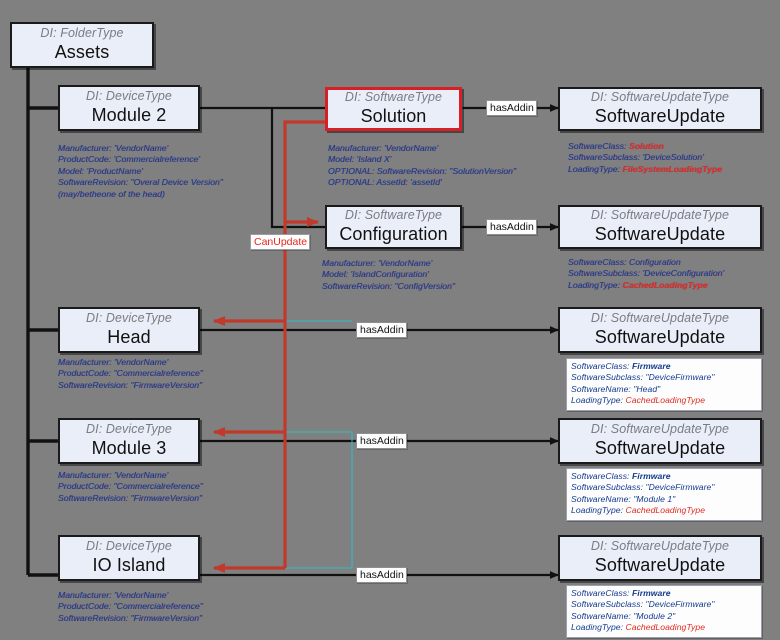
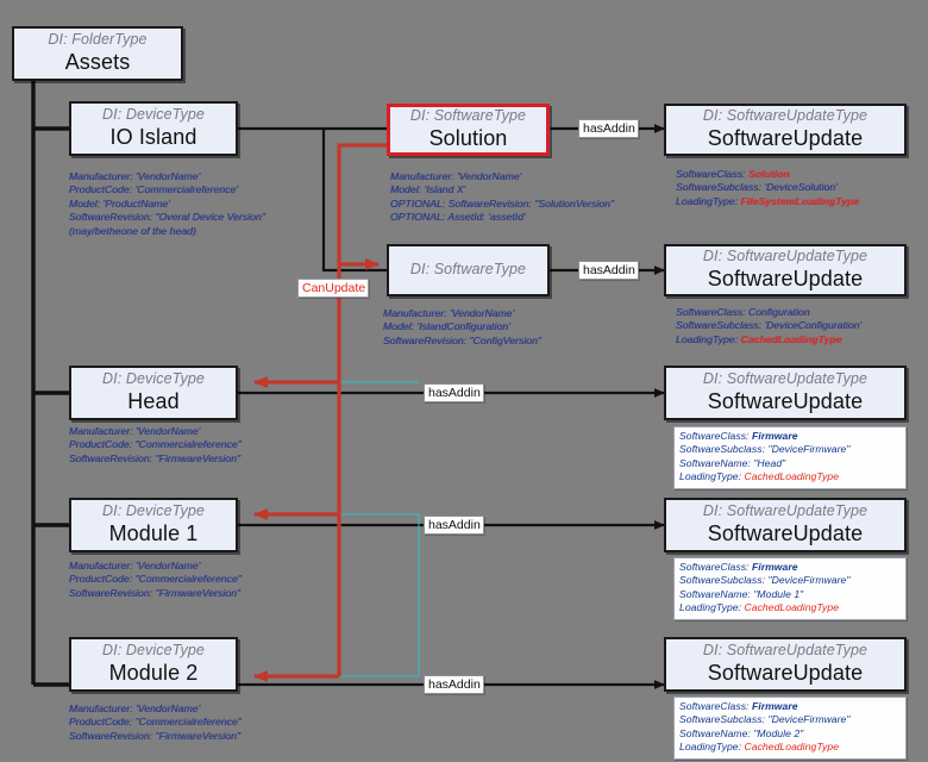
  DI: FolderType
  Assets
  DI: DeviceType
- Module 2
+ IO Island
  DI: SoftwareType
  Solution
  DI: SoftwareType
- Configuration
  DI: DeviceType
  Head
  DI: DeviceType
- Module 3
+ Module 1
  DI: DeviceType
- IO Island
+ Module 2
  DI: SoftwareUpdateType
  SoftwareUpdate
  DI: SoftwareUpdateType
  SoftwareUpdate
  DI: SoftwareUpdateType
  SoftwareUpdate
  DI: SoftwareUpdateType
  SoftwareUpdate
  DI: SoftwareUpdateType
  SoftwareUpdate
  hasAddin
  hasAddin
  hasAddin
  hasAddin
  hasAddin
  CanUpdate
  Manufacturer: 'VendorName' ProductCode: 'Commercialreference' Model: 'ProductName' SoftwareRevision: "Overal Device Version" (may/betheone of the head)
  Manufacturer: 'VendorName' Model: 'Island X' OPTIONAL: SoftwareRevision: "SolutionVersion" OPTIONAL: AssetId: 'assetId'
  Manufacturer: 'VendorName' Model: 'IslandConfiguration' SoftwareRevision: "ConfigVersion"
  Manufacturer: 'VendorName' ProductCode: "Commercialreference" SoftwareRevision: "FirmwareVersion"
  Manufacturer: 'VendorName' ProductCode: "Commercialreference" SoftwareRevision: "FirmwareVersion"
  Manufacturer: 'VendorName' ProductCode: "Commercialreference" SoftwareRevision: "FirmwareVersion"
  SoftwareClass: Solution SoftwareSubclass: 'DeviceSolution' LoadingType: FileSystemLoadingType
  SoftwareClass: Configuration SoftwareSubclass: 'DeviceConfiguration' LoadingType: CachedLoadingType
  SoftwareClass: Firmware SoftwareSubclass: "DeviceFirmware" SoftwareName: "Head" LoadingType: CachedLoadingType
  SoftwareClass: Firmware SoftwareSubclass: "DeviceFirmware" SoftwareName: "Module 1" LoadingType: CachedLoadingType
  SoftwareClass: Firmware SoftwareSubclass: "DeviceFirmware" SoftwareName: "Module 2" LoadingType: CachedLoadingType
